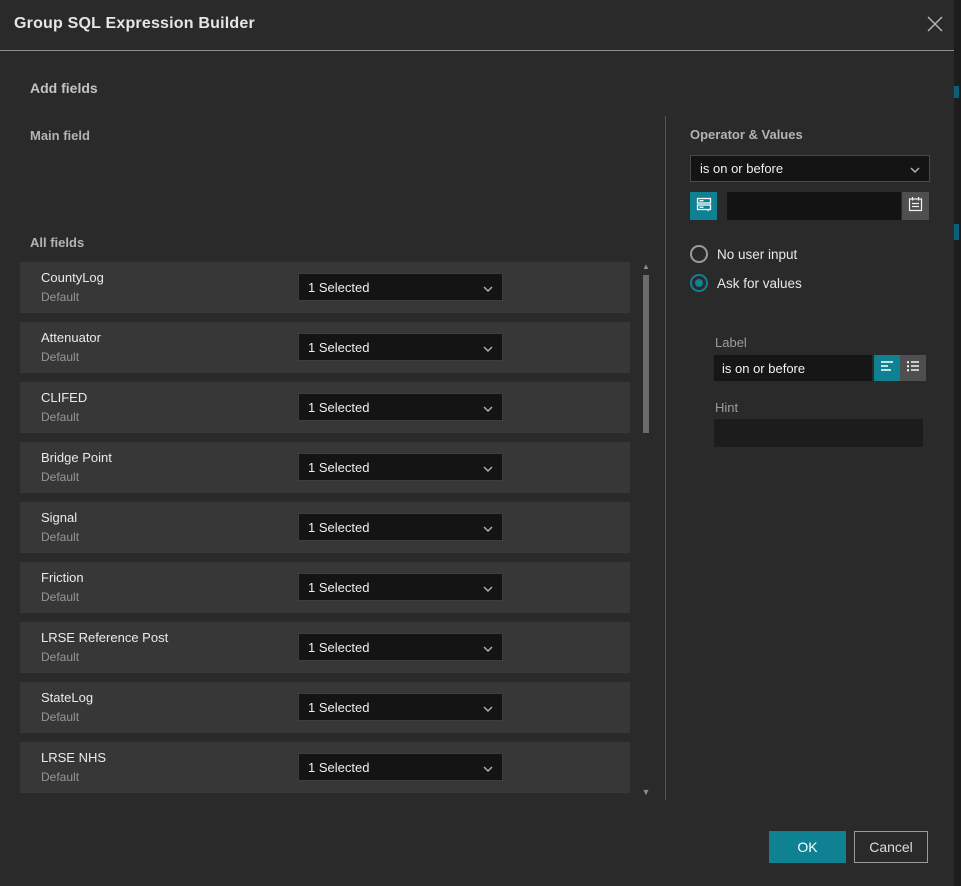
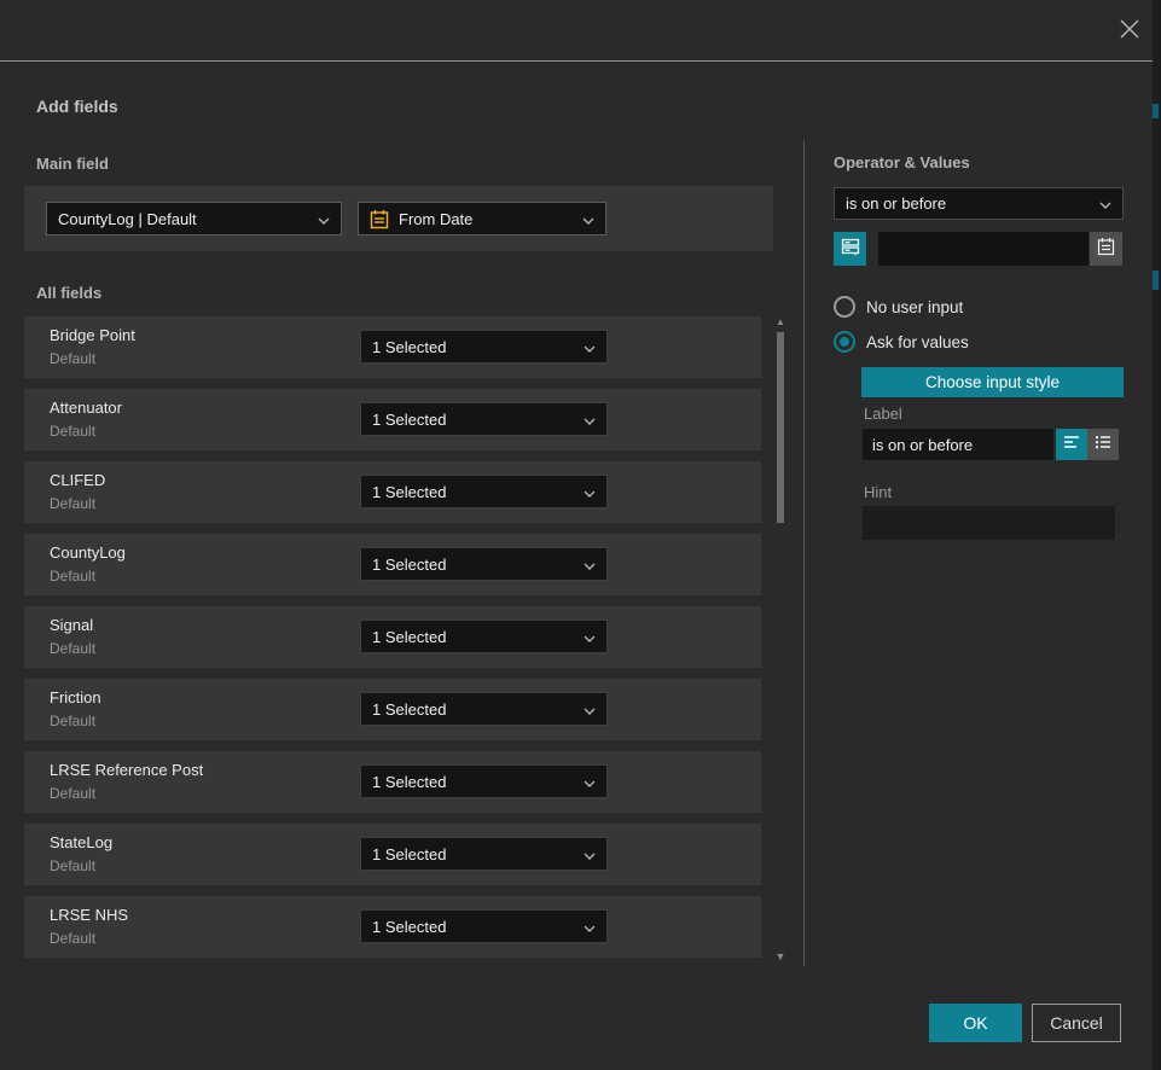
- Group SQL Expression Builder
  Add fields
  Main field
+ CountyLog | Default
+ From Date
  All fields
- CountyLog
+ Bridge Point
  Default
  1 Selected
  Attenuator
  Default
  1 Selected
  CLIFED
  Default
  1 Selected
- Bridge Point
+ CountyLog
  Default
  1 Selected
  Signal
  Default
  1 Selected
  Friction
  Default
  1 Selected
  LRSE Reference Post
  Default
  1 Selected
  StateLog
  Default
  1 Selected
  LRSE NHS
  Default
  1 Selected
  ▲
  ▼
  Operator & Values
  is on or before
  No user input
  Ask for values
+ Choose input style
  Label
  is on or before
  Hint
  OK
  Cancel
